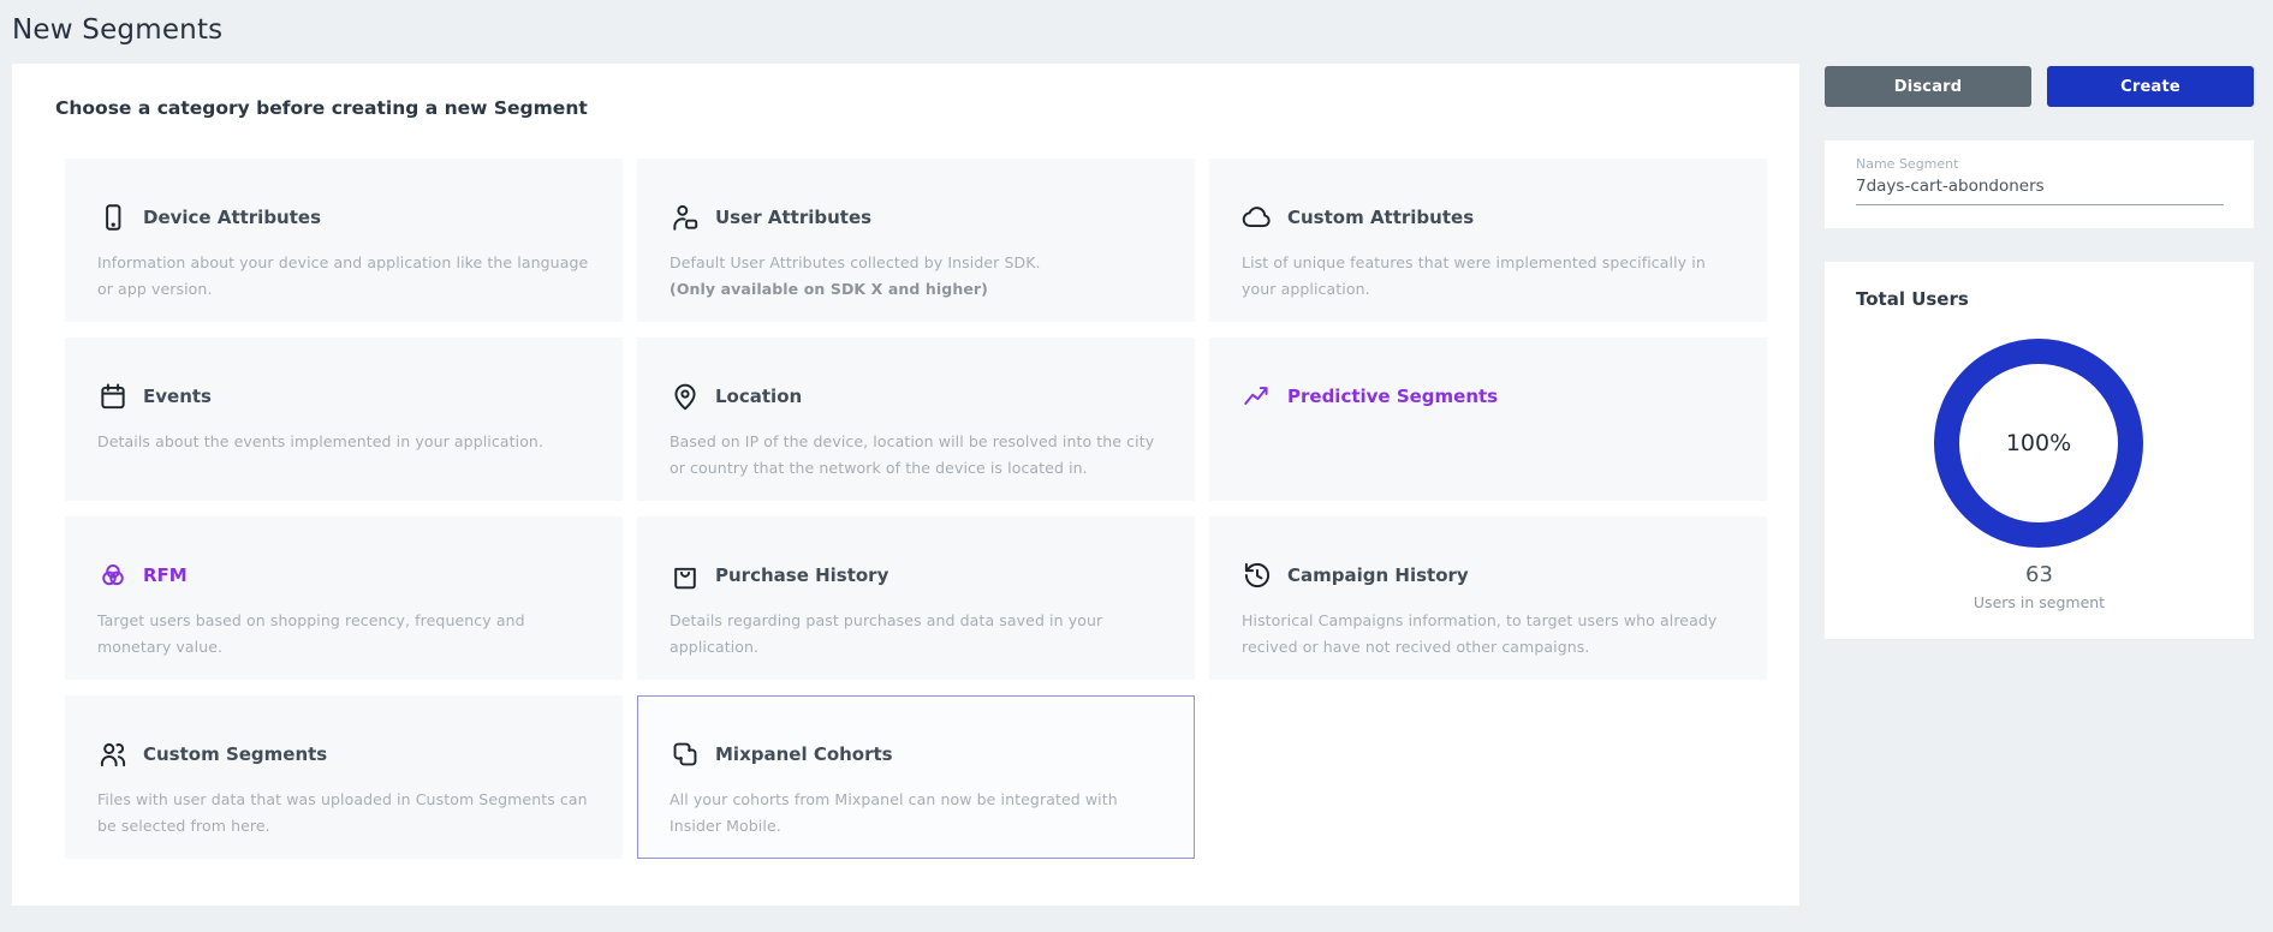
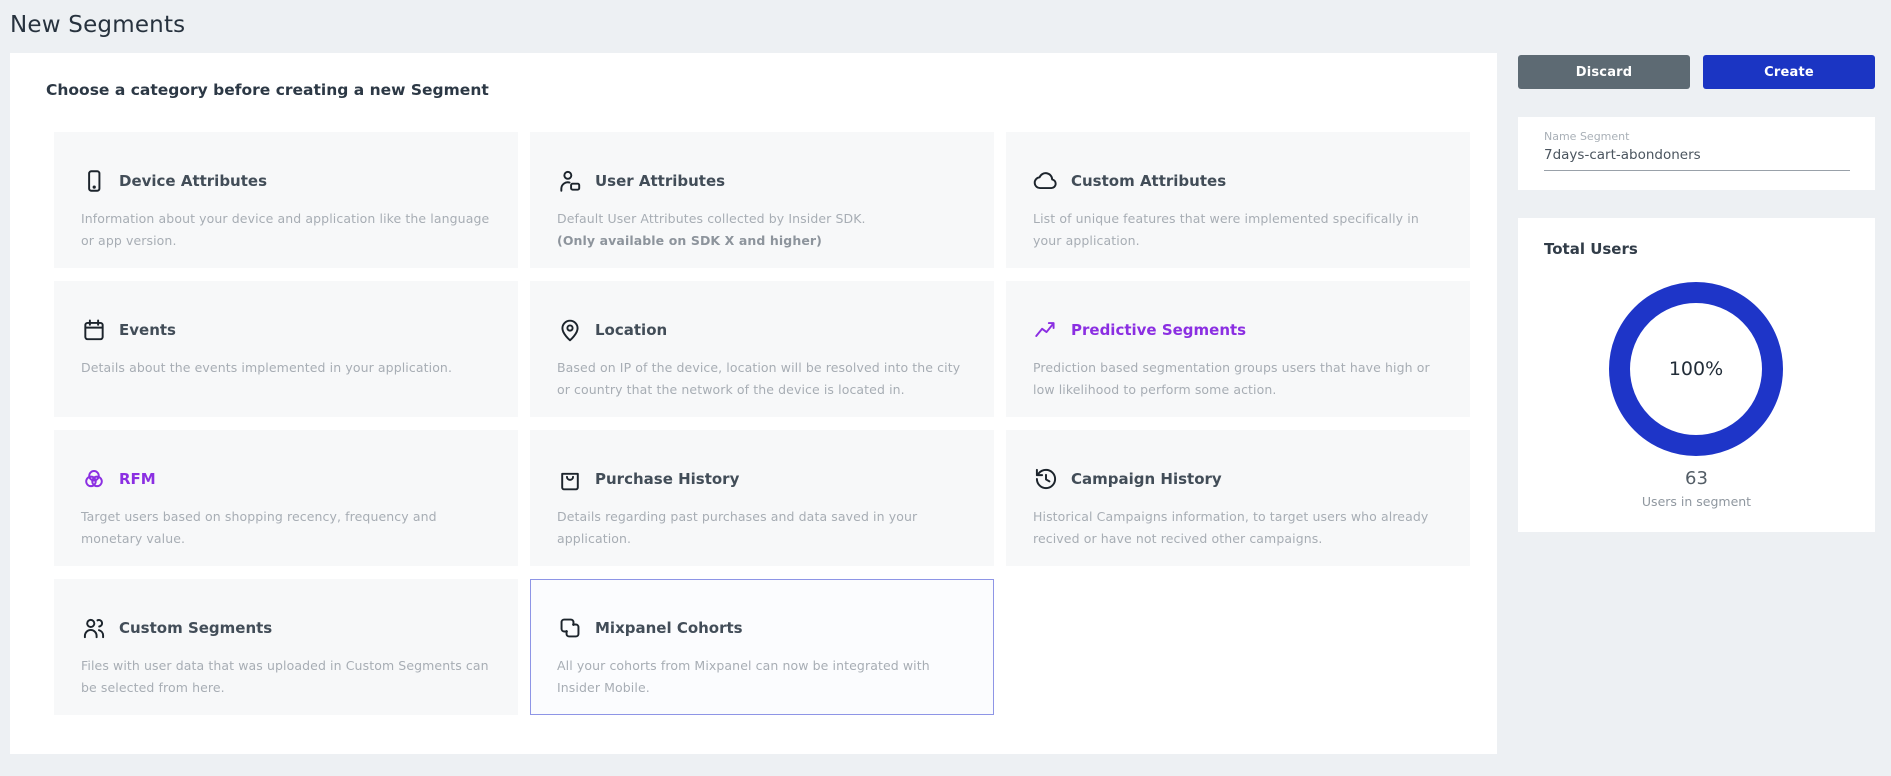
  New Segments
  Choose a category before creating a new Segment
  Device Attributes
  Information about your device and application like the language or app version.
  User Attributes
  Default User Attributes collected by Insider SDK.
  (Only available on SDK X and higher)
  Custom Attributes
  List of unique features that were implemented specifically in your application.
  Events
  Details about the events implemented in your application.
  Location
  Based on IP of the device, location will be resolved into the city or country that the network of the device is located in.
  Predictive Segments
+ Prediction based segmentation groups users that have high or low likelihood to perform some action.
  RFM
  Target users based on shopping recency, frequency and monetary value.
  Purchase History
  Details regarding past purchases and data saved in your application.
  Campaign History
  Historical Campaigns information, to target users who already recived or have not recived other campaigns.
  Custom Segments
  Files with user data that was uploaded in Custom Segments can be selected from here.
  Mixpanel Cohorts
  All your cohorts from Mixpanel can now be integrated with Insider Mobile.
  Discard
  Create
  Name Segment
  7days-cart-abondoners
  Total Users
  100%
  63
  Users in segment
